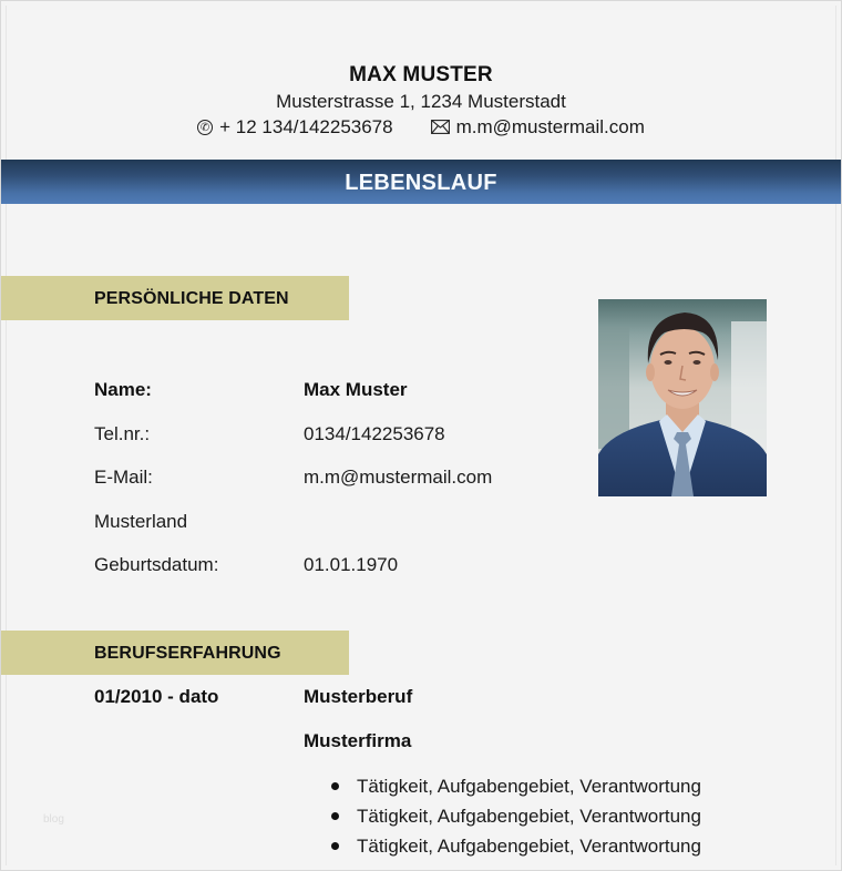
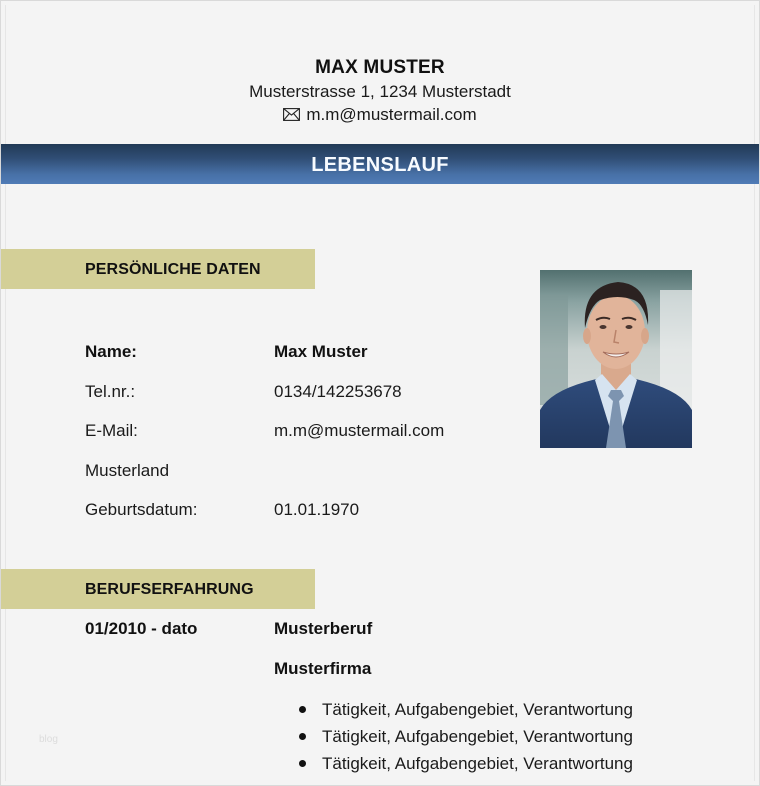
  MAX MUSTER
  Musterstrasse 1, 1234 Musterstadt
- ✆
- + 12 134/142253678
  m.m@mustermail.com
  LEBENSLAUF
  PERSÖNLICHE DATEN
  Name:
  Max Muster
  Tel.nr.:
  0134/142253678
  E-Mail:
  m.m@mustermail.com
  Musterland
  Geburtsdatum:
  01.01.1970
  BERUFSERFAHRUNG
  01/2010 - dato
  Musterberuf
  Musterfirma
  Tätigkeit, Aufgabengebiet, Verantwortung
  Tätigkeit, Aufgabengebiet, Verantwortung
  Tätigkeit, Aufgabengebiet, Verantwortung
